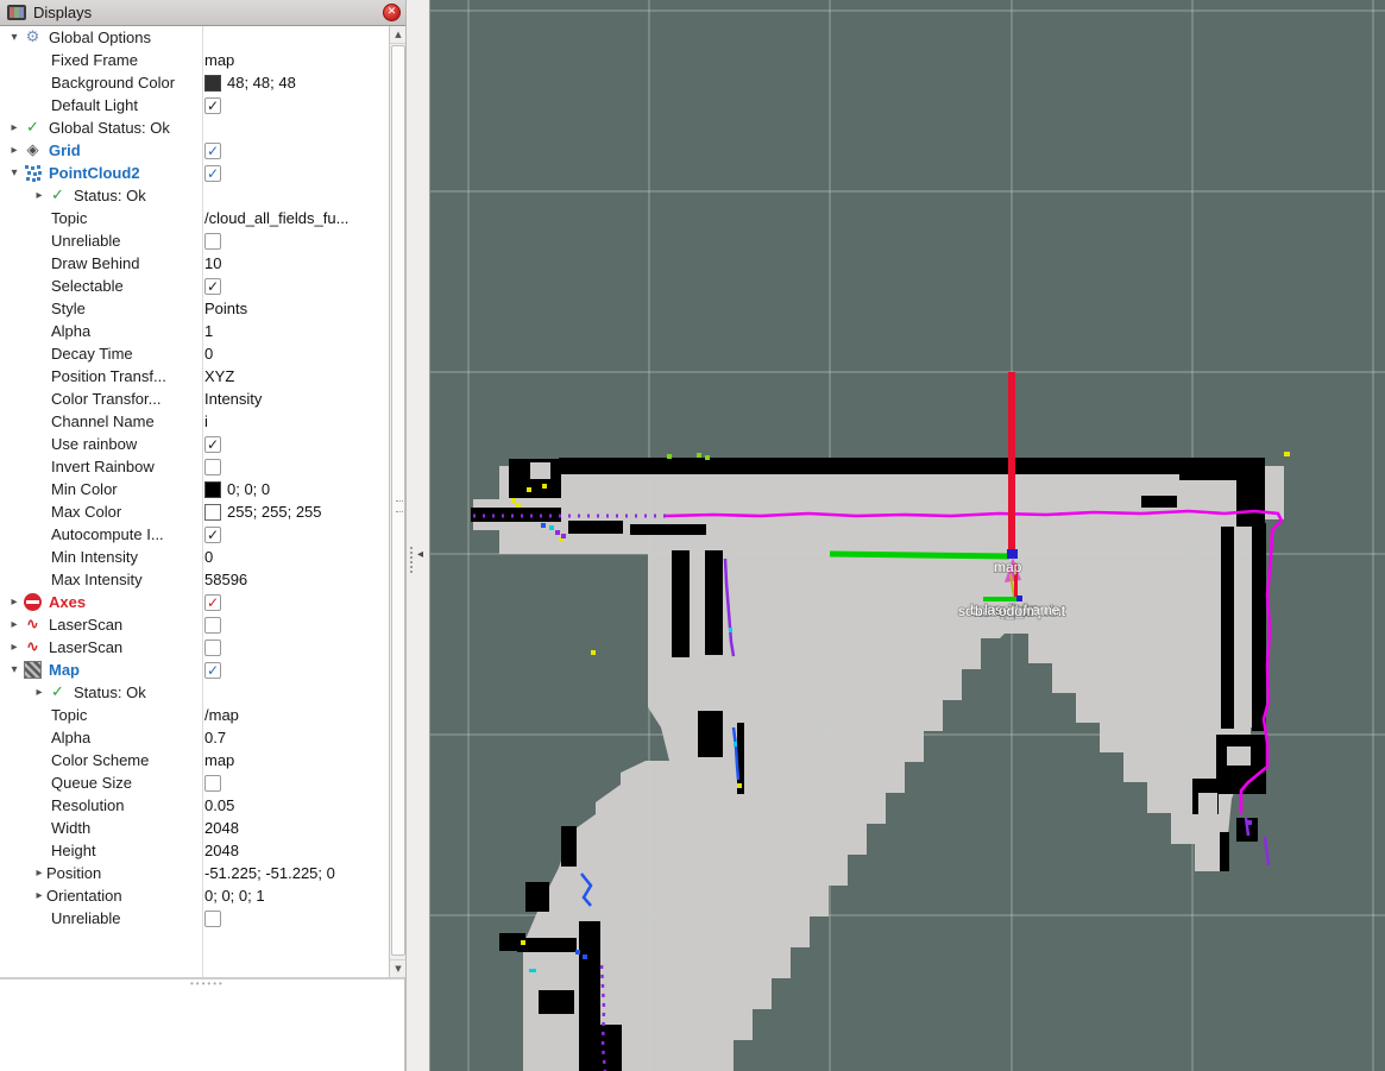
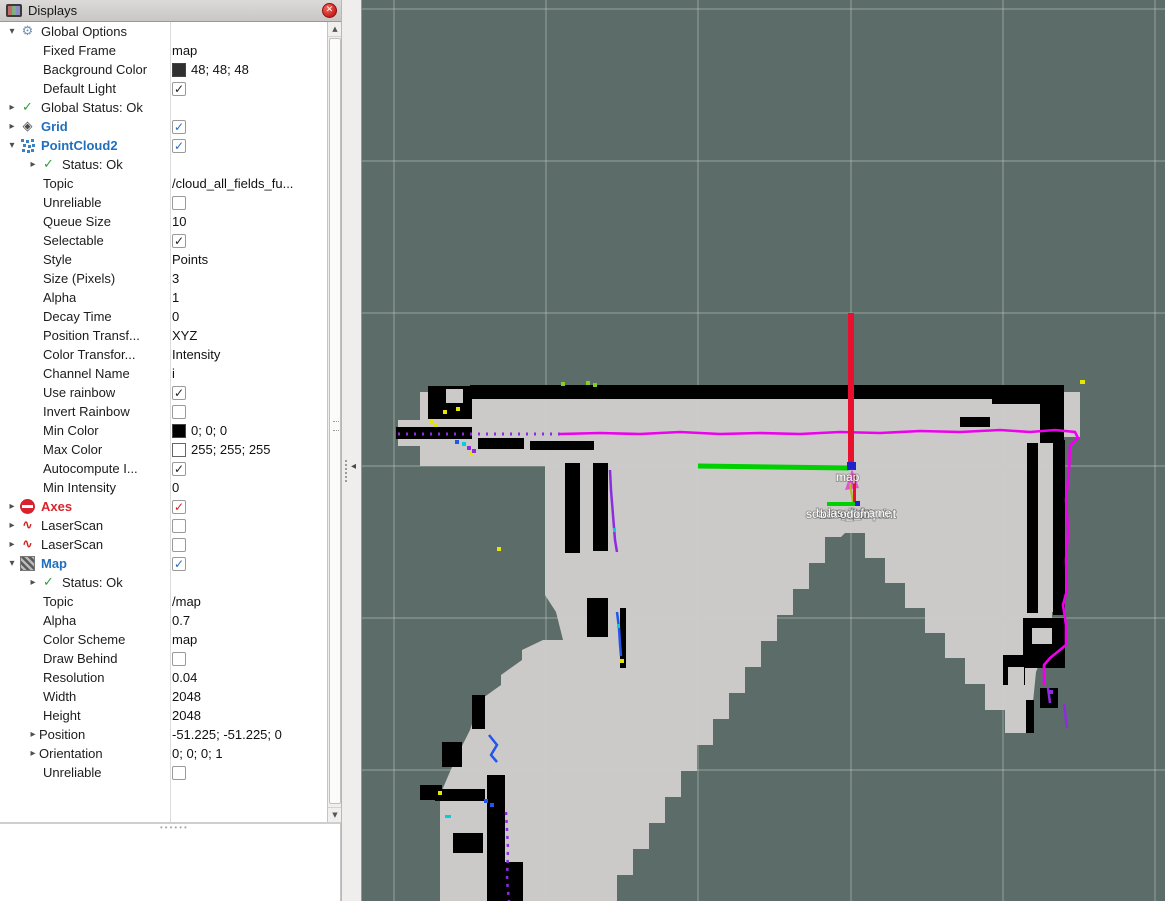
  Displays
  ✕
  ▾
  ⚙
  Global Options
  Fixed Frame
  map
  Background Color
  48; 48; 48
  Default Light
  ✓
  ▸
  ✓
  Global Status: Ok
  ▸
  ◈
  Grid
  ✓
  ▾
  PointCloud2
  ✓
  ▸
  ✓
  Status: Ok
  Topic
  /cloud_all_fields_fu...
  Unreliable
- Draw Behind
+ Queue Size
  10
  Selectable
  ✓
  Style
  Points
+ Size (Pixels)
+ 3
  Alpha
  1
  Decay Time
  0
  Position Transf...
  XYZ
  Color Transfor...
  Intensity
  Channel Name
  i
  Use rainbow
  ✓
  Invert Rainbow
  Min Color
  0; 0; 0
  Max Color
  255; 255; 255
  Autocompute I...
  ✓
  Min Intensity
  0
- Max Intensity
- 58596
  ▸
  Axes
  ✓
  ▸
  ∿
  LaserScan
  ▸
  ∿
  LaserScan
  ▾
  Map
  ✓
  ▸
  ✓
  Status: Ok
  Topic
  /map
  Alpha
  0.7
  Color Scheme
  map
- Queue Size
+ Draw Behind
  Resolution
- 0.05
+ 0.04
  Width
  2048
  Height
  2048
  ▸
  Position
  -51.225; -51.225; 0
  ▸
  Orientation
  0; 0; 0; 1
  Unreliable
  ▲
  ▼
  ••••••
  ◂
  map
  scan
  base_link
  base_footprint
  laser_frame
  odom
